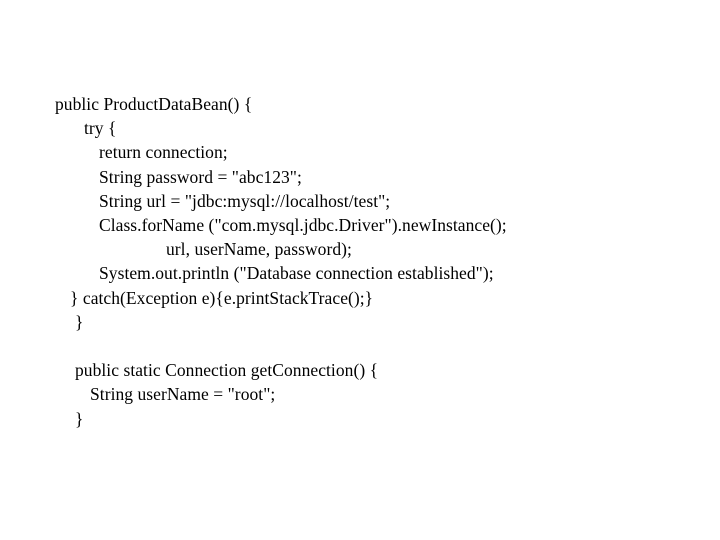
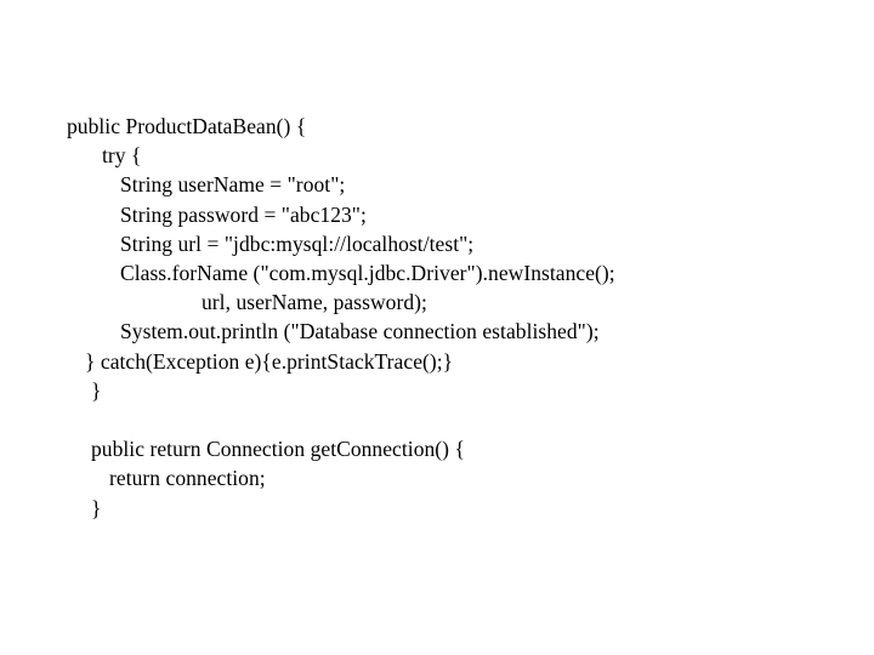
  public ProductDataBean() {
  try {
- return connection;
+ String userName = "root";
  String password = "abc123";
  String url = "jdbc:mysql://localhost/test";
  Class.forName ("com.mysql.jdbc.Driver").newInstance();
  url, userName, password);
  System.out.println ("Database connection established");
  } catch(Exception e){e.printStackTrace();}
  }
- public static Connection getConnection() {
+ public return Connection getConnection() {
- String userName = "root";
+ return connection;
  }
